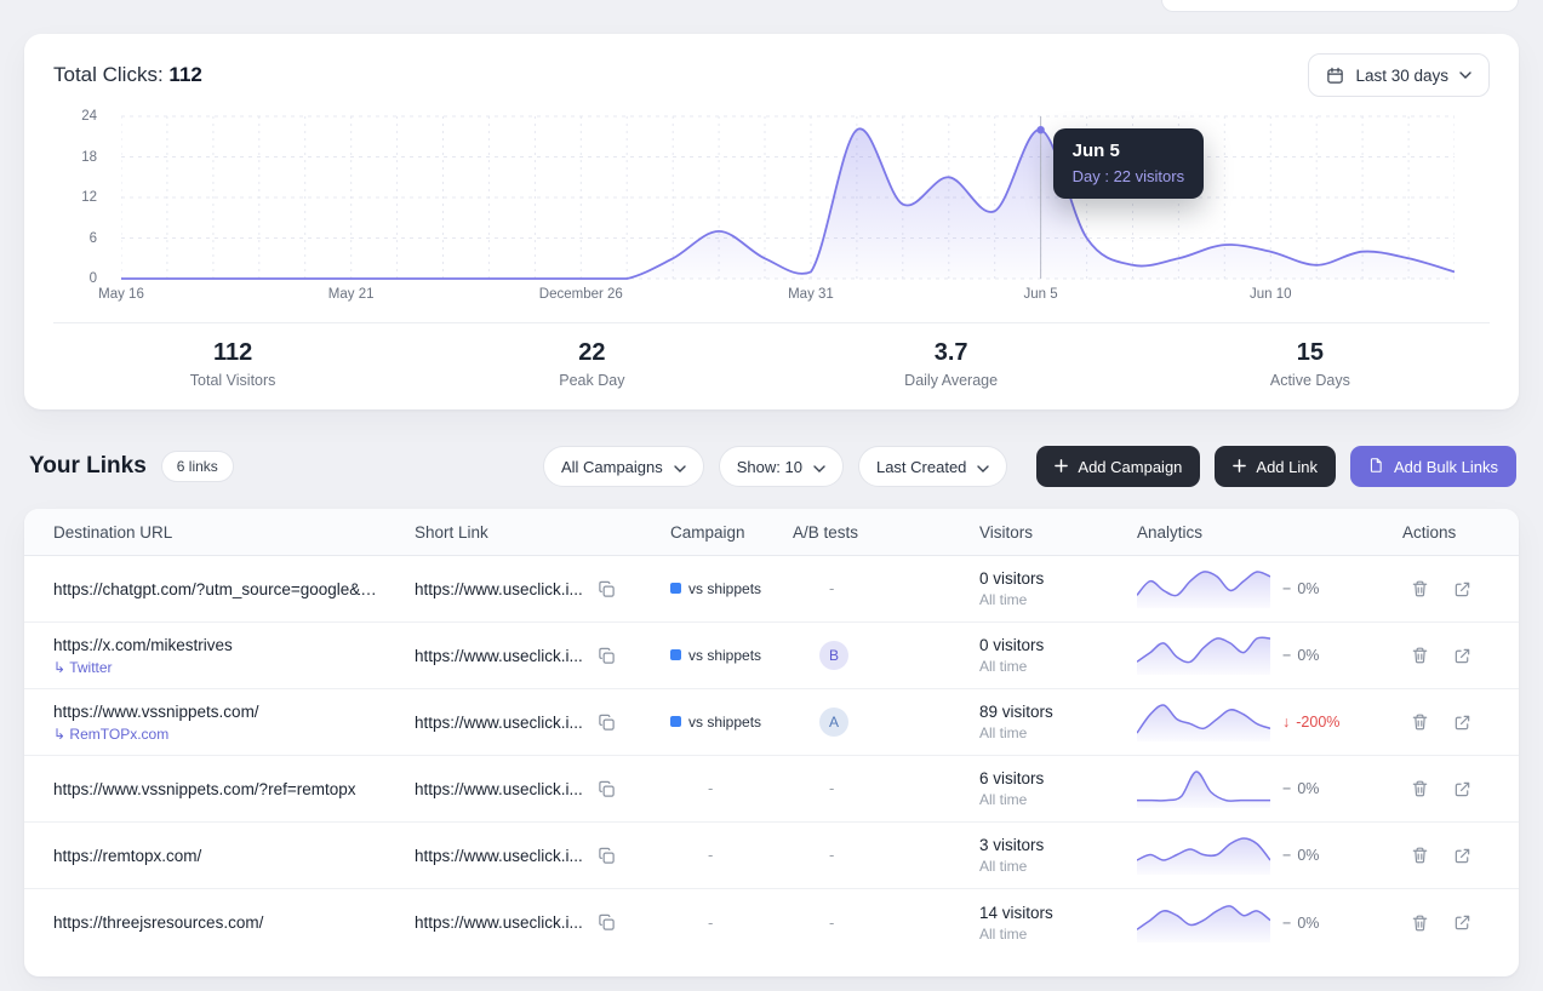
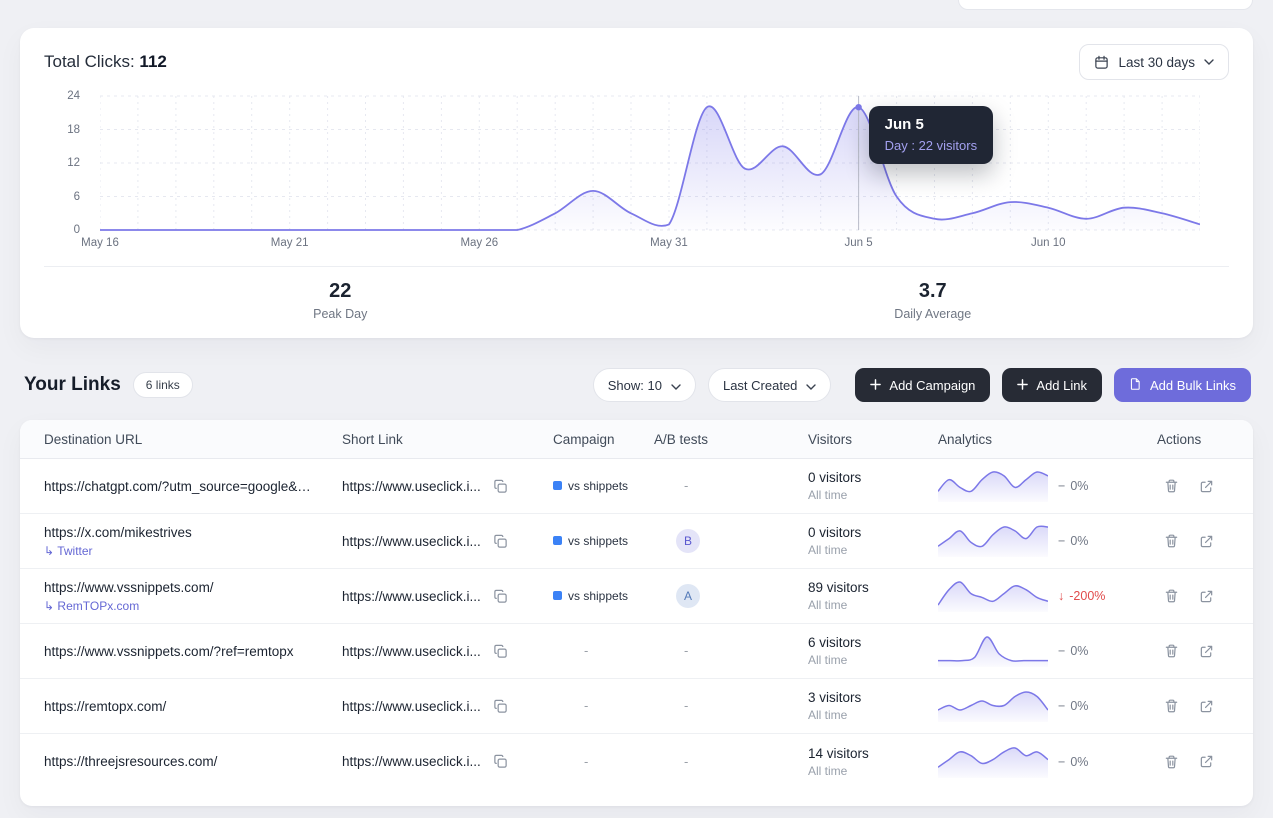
  Total Clicks: 112
  Last 30 days
  0
  6
  12
  18
  24
  Jun 5
  Day : 22 visitors
  May 16
  May 21
- December 26
+ May 26
  May 31
  Jun 5
  Jun 10
- 112
- Total Visitors
  22
  Peak Day
  3.7
  Daily Average
- 15
- Active Days
  Your Links
  6 links
- All Campaigns
  Show: 10
  Last Created
  Add Campaign
  Add Link
  Add Bulk Links
  Destination URL
  Short Link
  Campaign
  A/B tests
  Visitors
  Analytics
  Actions
  https://chatgpt.com/?utm_source=google&…
  https://www.useclick.i...
  vs shippets
  -
  0 visitors
  All time
  −
  0%
  https://x.com/mikestrives
  ↳ Twitter
  https://www.useclick.i...
  vs shippets
  B
  0 visitors
  All time
  −
  0%
  https://www.vssnippets.com/
  ↳ RemTOPx.com
  https://www.useclick.i...
  vs shippets
  A
  89 visitors
  All time
  ↓
  -200%
  https://www.vssnippets.com/?ref=remtopx
  https://www.useclick.i...
  -
  -
  6 visitors
  All time
  −
  0%
  https://remtopx.com/
  https://www.useclick.i...
  -
  -
  3 visitors
  All time
  −
  0%
  https://threejsresources.com/
  https://www.useclick.i...
  -
  -
  14 visitors
  All time
  −
  0%
